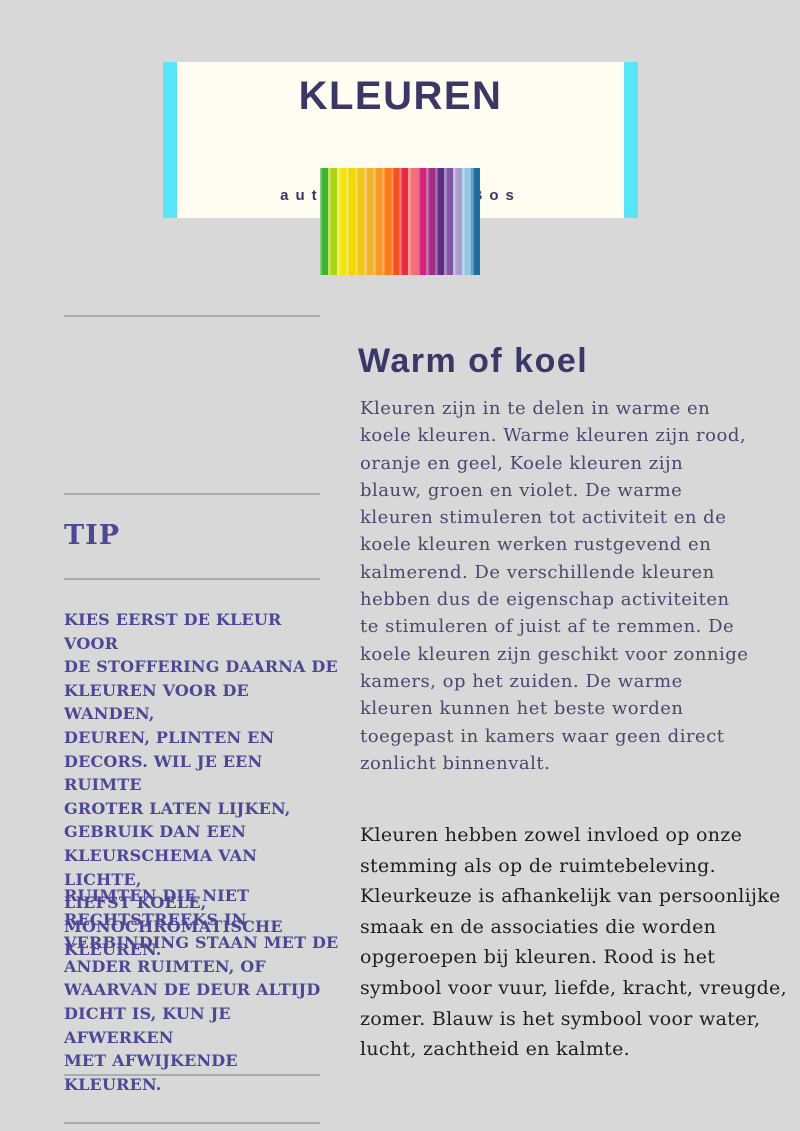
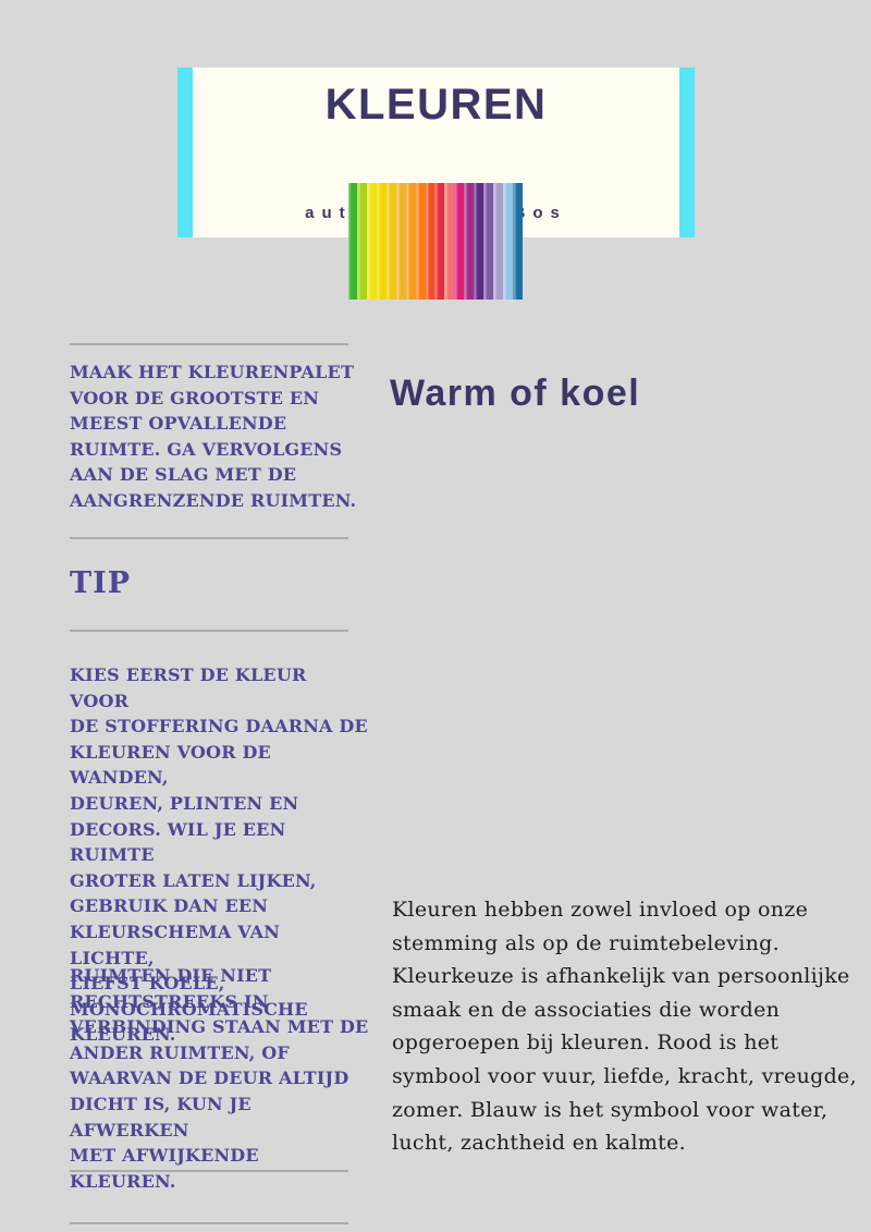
  KLEUREN
+ MAAK HET KLEURENPALET
+ VOOR DE GROOTSTE EN
+ MEEST OPVALLENDE
+ RUIMTE. GA VERVOLGENS
+ AAN DE SLAG MET DE
+ AANGRENZENDE RUIMTEN.
  TIP
  KIES EERST DE KLEUR VOOR
  DE STOFFERING DAARNA DE
  KLEUREN VOOR DE WANDEN,
  DEUREN, PLINTEN EN
  DECORS. WIL JE EEN RUIMTE
  GROTER LATEN LIJKEN,
  GEBRUIK DAN EEN
  KLEURSCHEMA VAN LICHTE,
  LIEFST KOELE,
  MONOCHROMATISCHE
  KLEUREN.
  RUIMTEN DIE NIET
  RECHTSTREEKS IN
  VERBINDING STAAN MET DE
  ANDER RUIMTEN, OF
  WAARVAN DE DEUR ALTIJD
  DICHT IS, KUN JE AFWERKEN
  MET AFWIJKENDE KLEUREN.
  Warm of koel
- Kleuren zijn in te delen in warme en
- koele kleuren. Warme kleuren zijn rood,
- oranje en geel, Koele kleuren zijn
- blauw, groen en violet. De warme
- kleuren stimuleren tot activiteit en de
- koele kleuren werken rustgevend en
- kalmerend. De verschillende kleuren
- hebben dus de eigenschap activiteiten
- te stimuleren of juist af te remmen. De
- koele kleuren zijn geschikt voor zonnige
- kamers, op het zuiden. De warme
- kleuren kunnen het beste worden
- toegepast in kamers waar geen direct
- zonlicht binnenvalt.
  Kleuren hebben zowel invloed op onze
  stemming als op de ruimtebeleving.
  Kleurkeuze is afhankelijk van persoonlijke
  smaak en de associaties die worden
  opgeroepen bij kleuren. Rood is het
  symbool voor vuur, liefde, kracht, vreugde,
  zomer. Blauw is het symbool voor water,
  lucht, zachtheid en kalmte.
